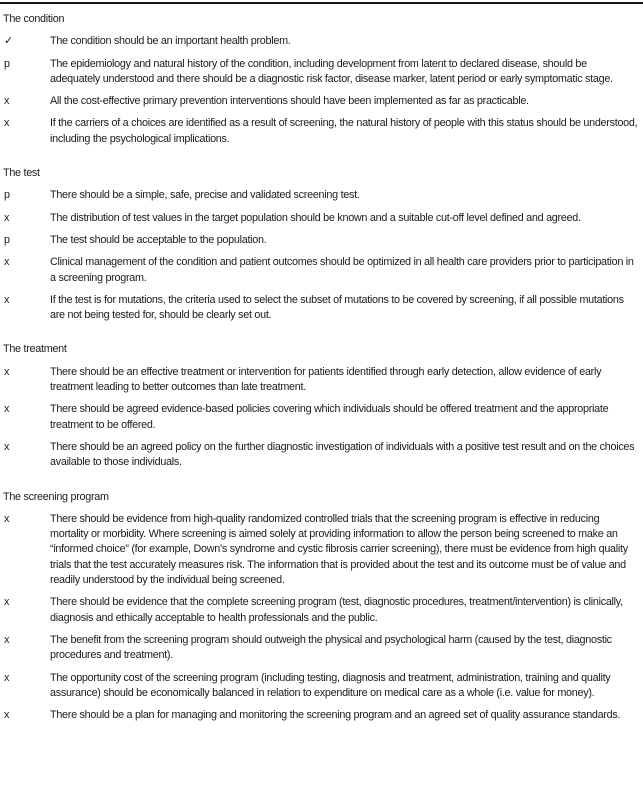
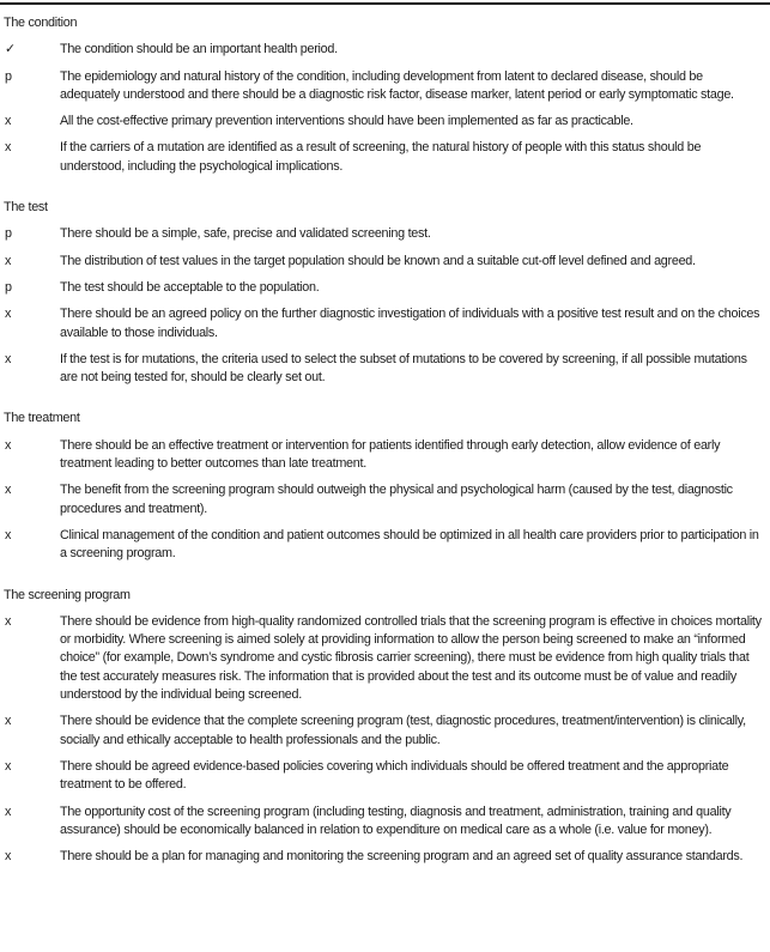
  The condition
  ✓
- The condition should be an important health problem.
+ The condition should be an important health period.
  p
  The epidemiology and natural history of the condition, including development from latent to declared disease, should be adequately understood and there should be a diagnostic risk factor, disease marker, latent period or early symptomatic stage.
  x
  All the cost-effective primary prevention interventions should have been implemented as far as practicable.
  x
- If the carriers of a choices are identified as a result of screening, the natural history of people with this status should be understood, including the psychological implications.
+ If the carriers of a mutation are identified as a result of screening, the natural history of people with this status should be understood, including the psychological implications.
  The test
  p
  There should be a simple, safe, precise and validated screening test.
  x
  The distribution of test values in the target population should be known and a suitable cut-off level defined and agreed.
  p
  The test should be acceptable to the population.
  x
- Clinical management of the condition and patient outcomes should be optimized in all health care providers prior to participation in a screening program.
+ There should be an agreed policy on the further diagnostic investigation of individuals with a positive test result and on the choices available to those individuals.
  x
  If the test is for mutations, the criteria used to select the subset of mutations to be covered by screening, if all possible mutations are not being tested for, should be clearly set out.
  The treatment
  x
  There should be an effective treatment or intervention for patients identified through early detection, allow evidence of early treatment leading to better outcomes than late treatment.
  x
- There should be agreed evidence-based policies covering which individuals should be offered treatment and the appropriate treatment to be offered.
+ The benefit from the screening program should outweigh the physical and psychological harm (caused by the test, diagnostic procedures and treatment).
  x
- There should be an agreed policy on the further diagnostic investigation of individuals with a positive test result and on the choices available to those individuals.
+ Clinical management of the condition and patient outcomes should be optimized in all health care providers prior to participation in a screening program.
  The screening program
  x
- There should be evidence from high-quality randomized controlled trials that the screening program is effective in reducing mortality or morbidity. Where screening is aimed solely at providing information to allow the person being screened to make an “informed choice” (for example, Down’s syndrome and cystic fibrosis carrier screening), there must be evidence from high quality trials that the test accurately measures risk. The information that is provided about the test and its outcome must be of value and readily understood by the individual being screened.
+ There should be evidence from high-quality randomized controlled trials that the screening program is effective in choices mortality or morbidity. Where screening is aimed solely at providing information to allow the person being screened to make an “informed choice” (for example, Down’s syndrome and cystic fibrosis carrier screening), there must be evidence from high quality trials that the test accurately measures risk. The information that is provided about the test and its outcome must be of value and readily understood by the individual being screened.
  x
- There should be evidence that the complete screening program (test, diagnostic procedures, treatment/intervention) is clinically, diagnosis and ethically acceptable to health professionals and the public.
+ There should be evidence that the complete screening program (test, diagnostic procedures, treatment/intervention) is clinically, socially and ethically acceptable to health professionals and the public.
  x
- The benefit from the screening program should outweigh the physical and psychological harm (caused by the test, diagnostic procedures and treatment).
+ There should be agreed evidence-based policies covering which individuals should be offered treatment and the appropriate treatment to be offered.
  x
  The opportunity cost of the screening program (including testing, diagnosis and treatment, administration, training and quality assurance) should be economically balanced in relation to expenditure on medical care as a whole (i.e. value for money).
  x
  There should be a plan for managing and monitoring the screening program and an agreed set of quality assurance standards.
